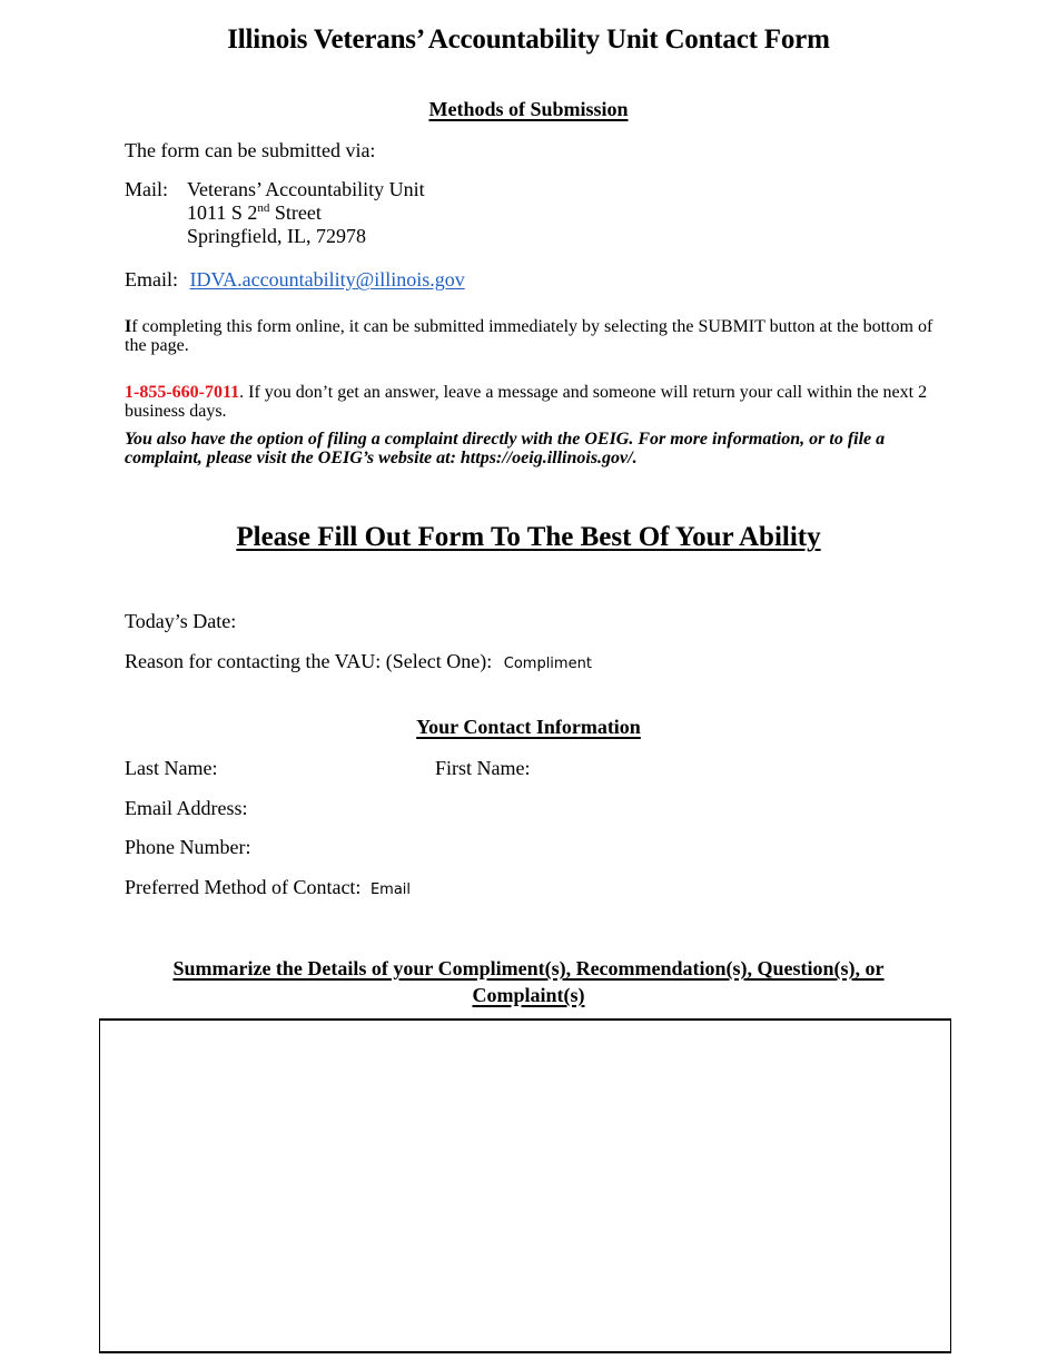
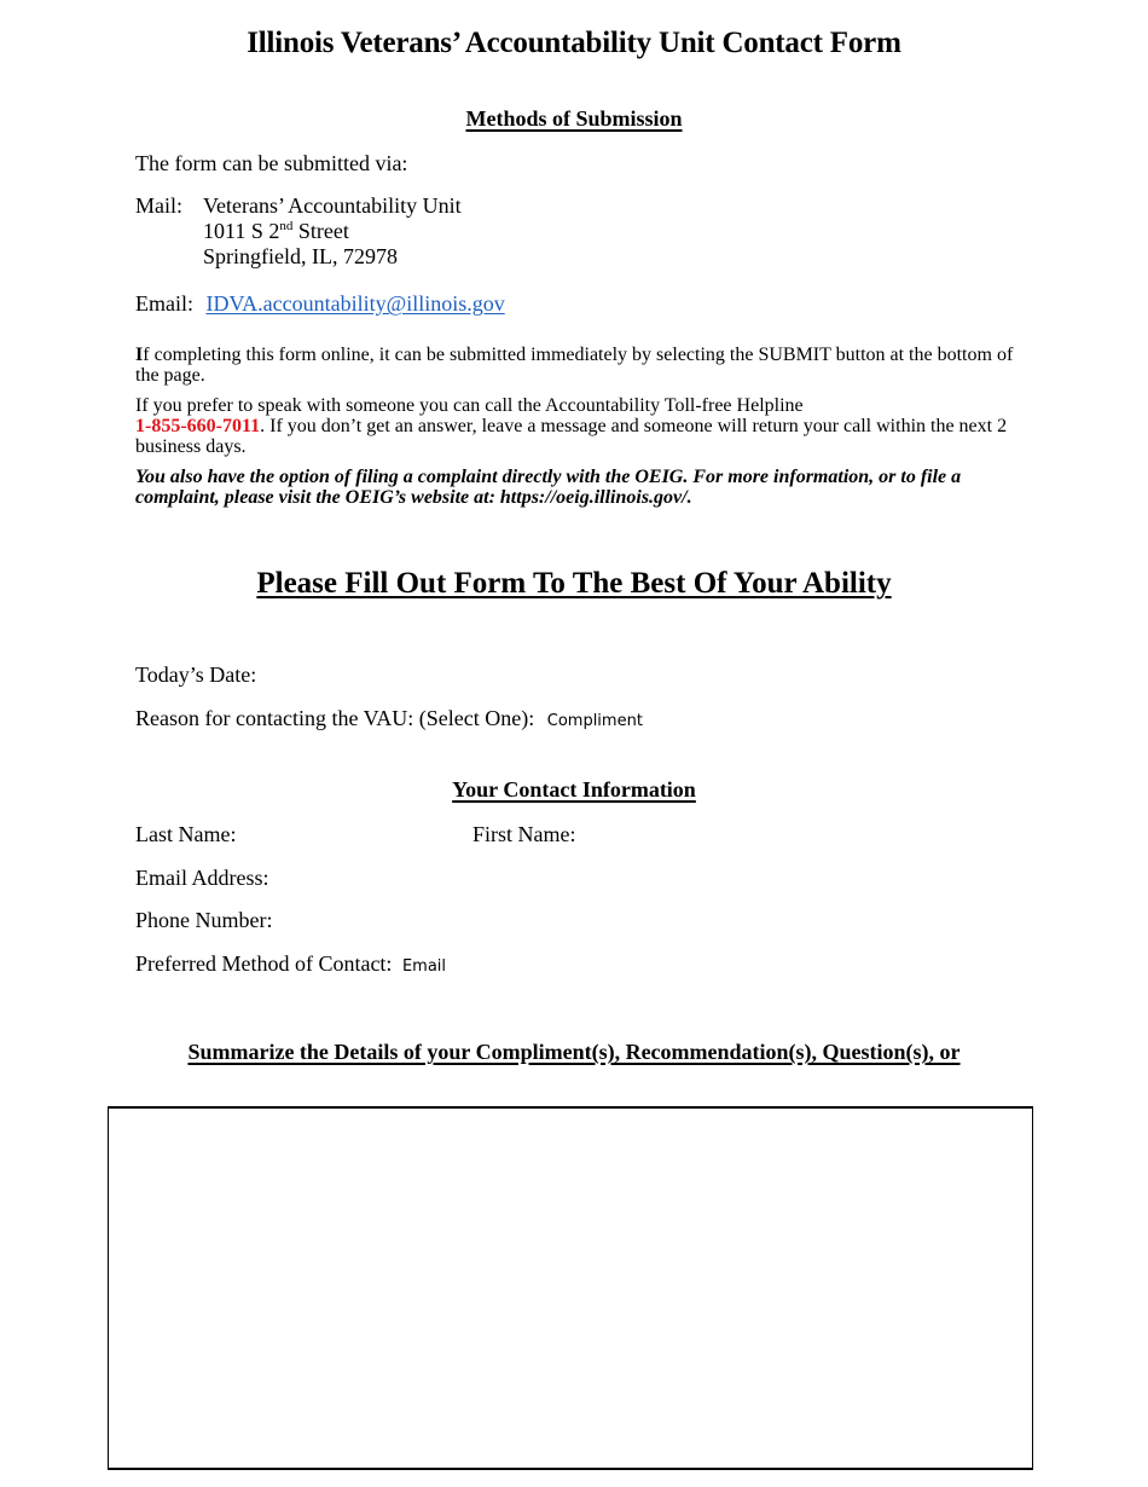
  Illinois Veterans’ Accountability Unit Contact Form
  Methods of Submission
  The form can be submitted via:
  Mail:
  Veterans’ Accountability Unit
  1011 S 2nd Street
  Springfield, IL, 72978
  Email: IDVA.accountability@illinois.gov
  If completing this form online, it can be submitted immediately by selecting the SUBMIT button at the bottom of the page.
+ If you prefer to speak with someone you can call the Accountability Toll-free Helpline
  1-855-660-7011. If you don’t get an answer, leave a message and someone will return your call within the next 2 business days.
  You also have the option of filing a complaint directly with the OEIG. For more information, or to file a complaint, please visit the OEIG’s website at: https://oeig.illinois.gov/.
  Please Fill Out Form To The Best Of Your Ability
  Today’s Date:
  Reason for contacting the VAU: (Select One): Compliment
  Your Contact Information
  Last Name:
  First Name:
  Email Address:
  Phone Number:
  Preferred Method of Contact: Email
  Summarize the Details of your Compliment(s), Recommendation(s), Question(s), or
- Complaint(s)
